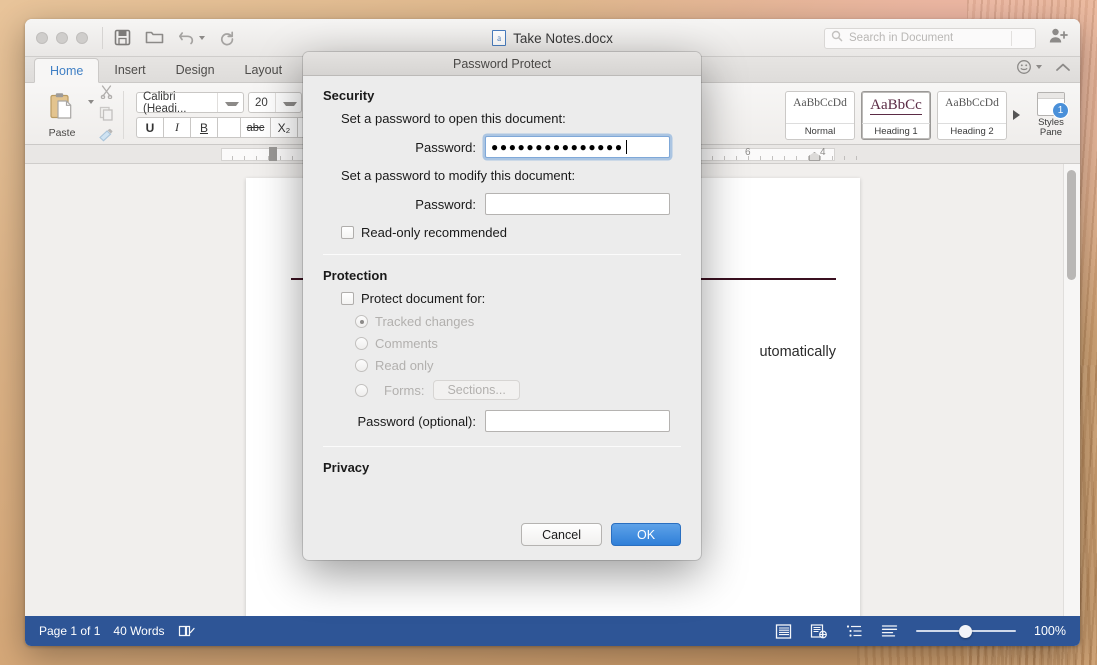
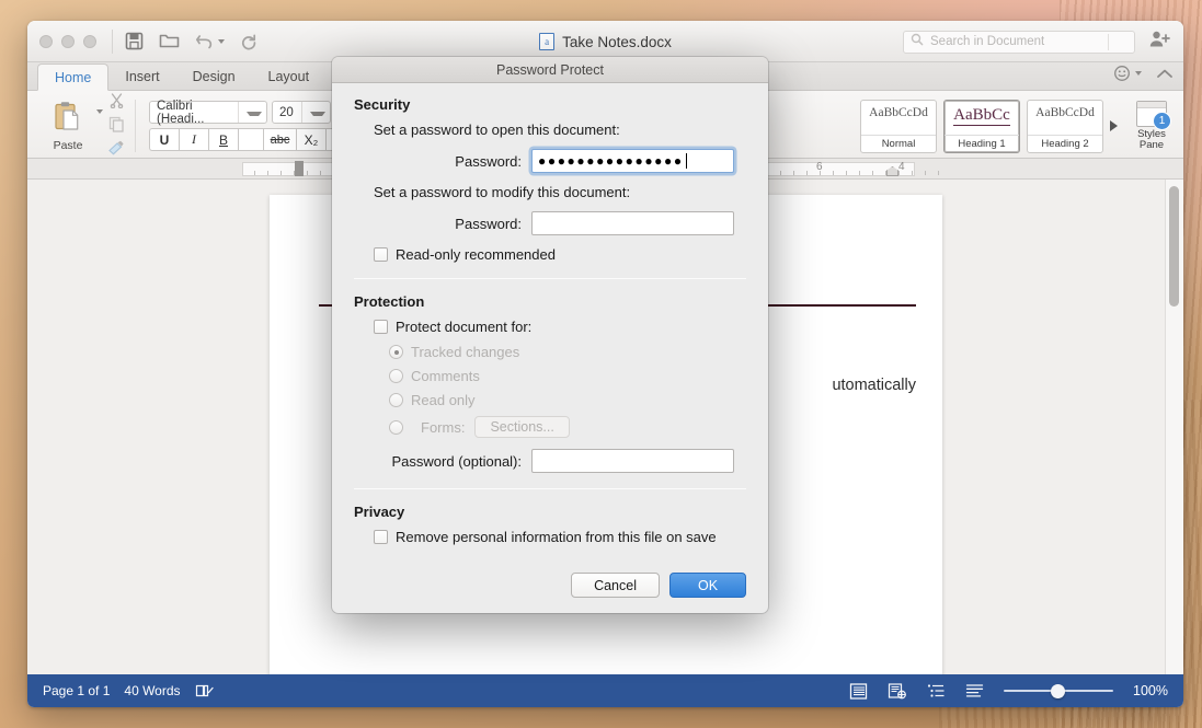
  a
  Take Notes.docx
  Search in Document
  Home
  Insert
  Design
  Layout
  Paste
  Calibri (Headi...
  20
  U
  I
  B
  abc
  X₂
  AaBbCcDd
  Normal
  AaBbCc
  Heading 1
  AaBbCcDd
  Heading 2
  1
  Styles
  Pane
  6
  4
  utomatically
  Page 1 of 1
  40 Words
  100%
  Password Protect
  Security
  Set a password to open this document:
  Password:
  ●●●●●●●●●●●●●●●
  Set a password to modify this document:
  Password:
  Read-only recommended
  Protection
  Protect document for:
  Tracked changes
  Comments
  Read only
  Forms:
  Sections...
  Password (optional):
  Privacy
+ Remove personal information from this file on save
  Cancel
  OK
